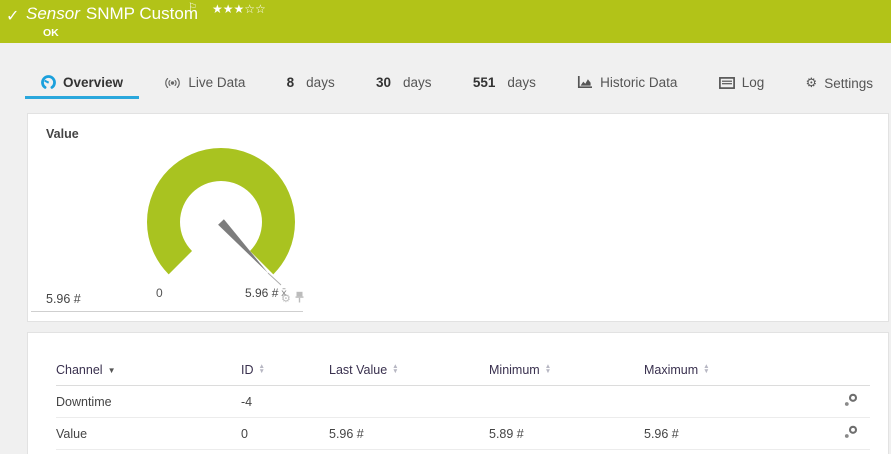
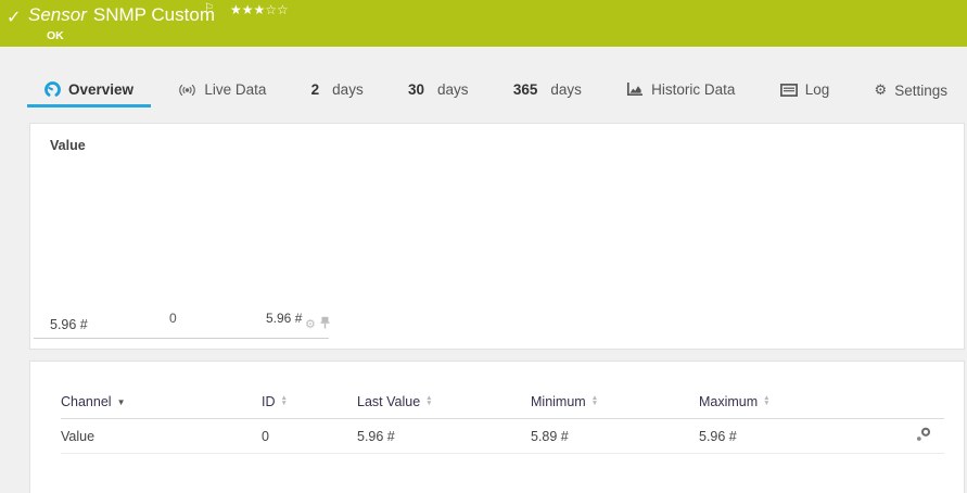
  ✓
  Sensor SNMP Custom
  ⚐
  ★★★☆☆
  OK
  Overview
  Live Data
- 8
+ 2
  days
  30
  days
- 551
+ 365
  days
  Historic Data
  Log
  ⚙
  Settings
  Value
- x̄
  0
  5.96 #
  5.96 #
  ⚙
  Channel ▼	ID	Last Value	Minimum	Maximum
- Downtime	-4
  Value	0	5.96 #	5.89 #	5.96 #
